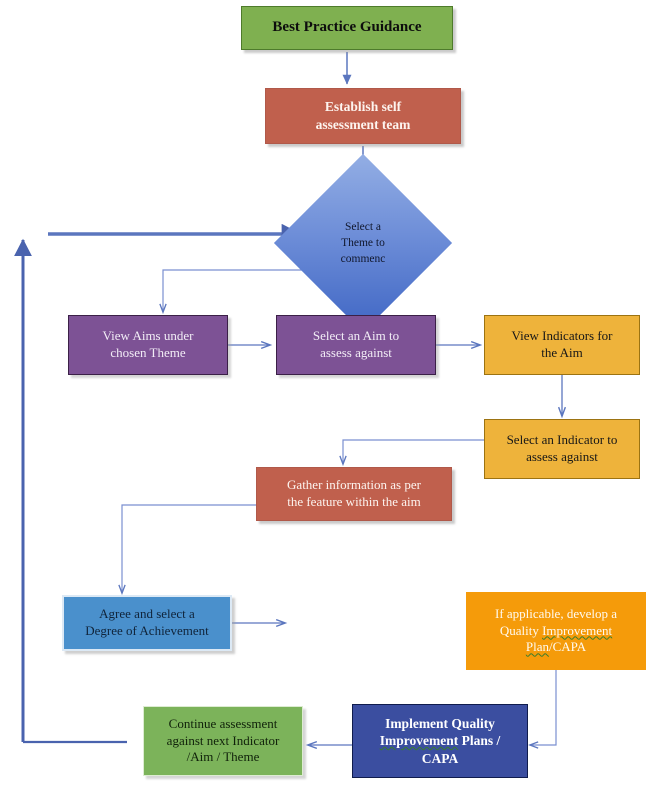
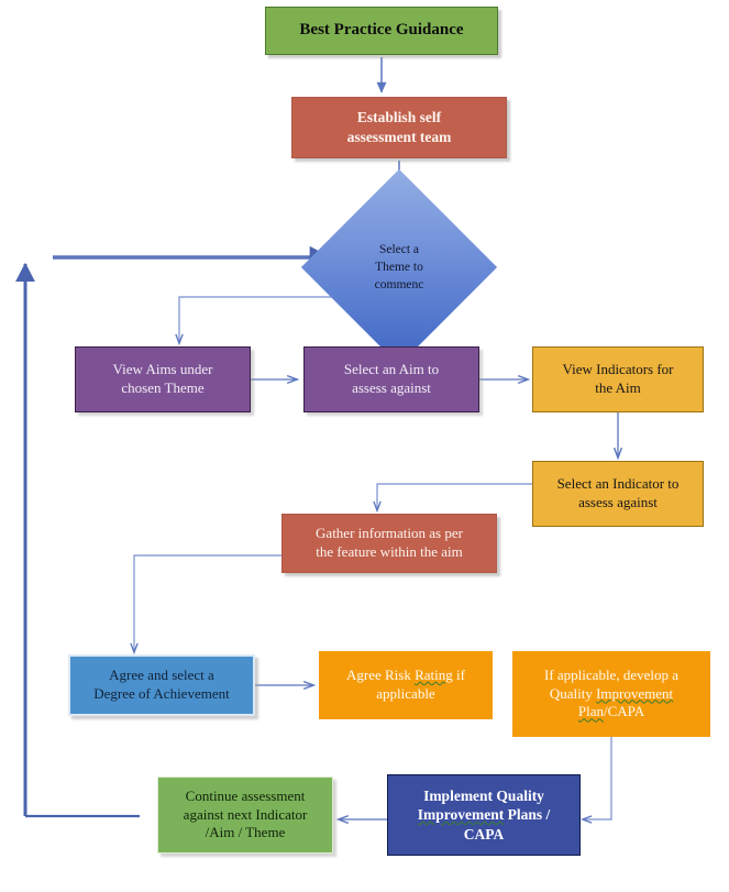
  Best Practice Guidance
  Establish self
  assessment team
  Select a
  Theme to
  commenc
  View Aims under
  chosen Theme
  Select an Aim to
  assess against
  View Indicators for
  the Aim
  Select an Indicator to
  assess against
  Gather information as per
  the feature within the aim
  Agree and select a
  Degree of Achievement
+ Agree Risk Rating if
+ applicable
  If applicable, develop a
  Quality Improvement
  Plan/CAPA
  Implement Quality
  Improvement Plans /
  CAPA
  Continue assessment
  against next Indicator
  /Aim / Theme
